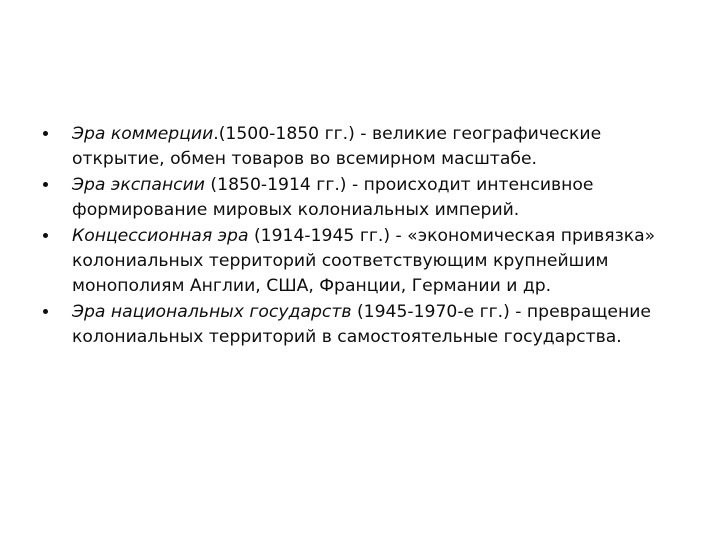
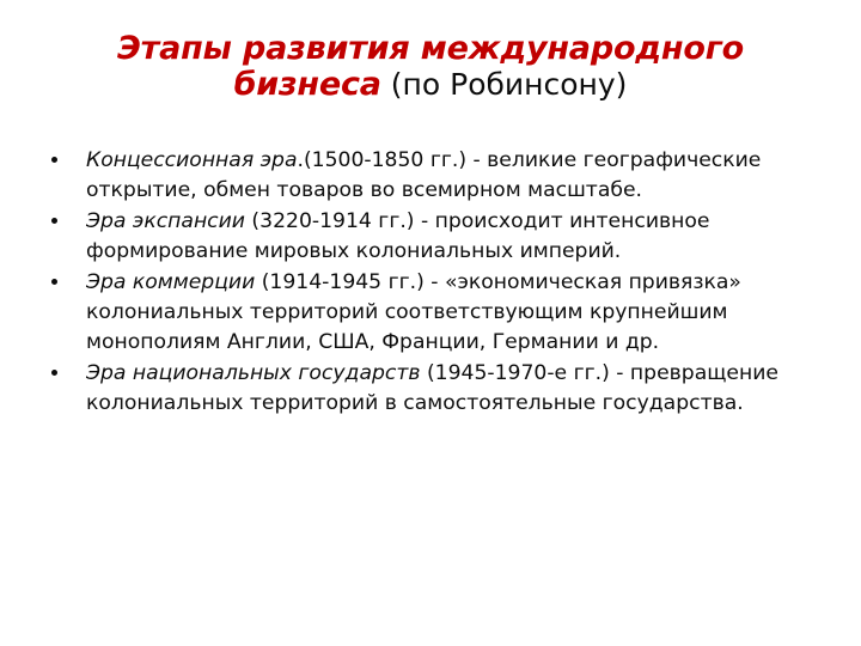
+ Этапы развития международного
+ бизнеса (по Робинсону)
- Эра коммерции.(1500-1850 гг.) - великие географические открытие, обмен товаров во всемирном масштабе.
+ Концессионная эра.(1500-1850 гг.) - великие географические открытие, обмен товаров во всемирном масштабе.
- Эра экспансии (1850-1914 гг.) - происходит интенсивное формирование мировых колониальных империй.
+ Эра экспансии (3220-1914 гг.) - происходит интенсивное формирование мировых колониальных империй.
- Концессионная эра (1914-1945 гг.) - «экономическая привязка» колониальных территорий соответствующим крупнейшим монополиям Англии, США, Франции, Германии и др.
+ Эра коммерции (1914-1945 гг.) - «экономическая привязка» колониальных территорий соответствующим крупнейшим монополиям Англии, США, Франции, Германии и др.
  Эра национальных государств (1945-1970-е гг.) - превращение колониальных территорий в самостоятельные государства.
